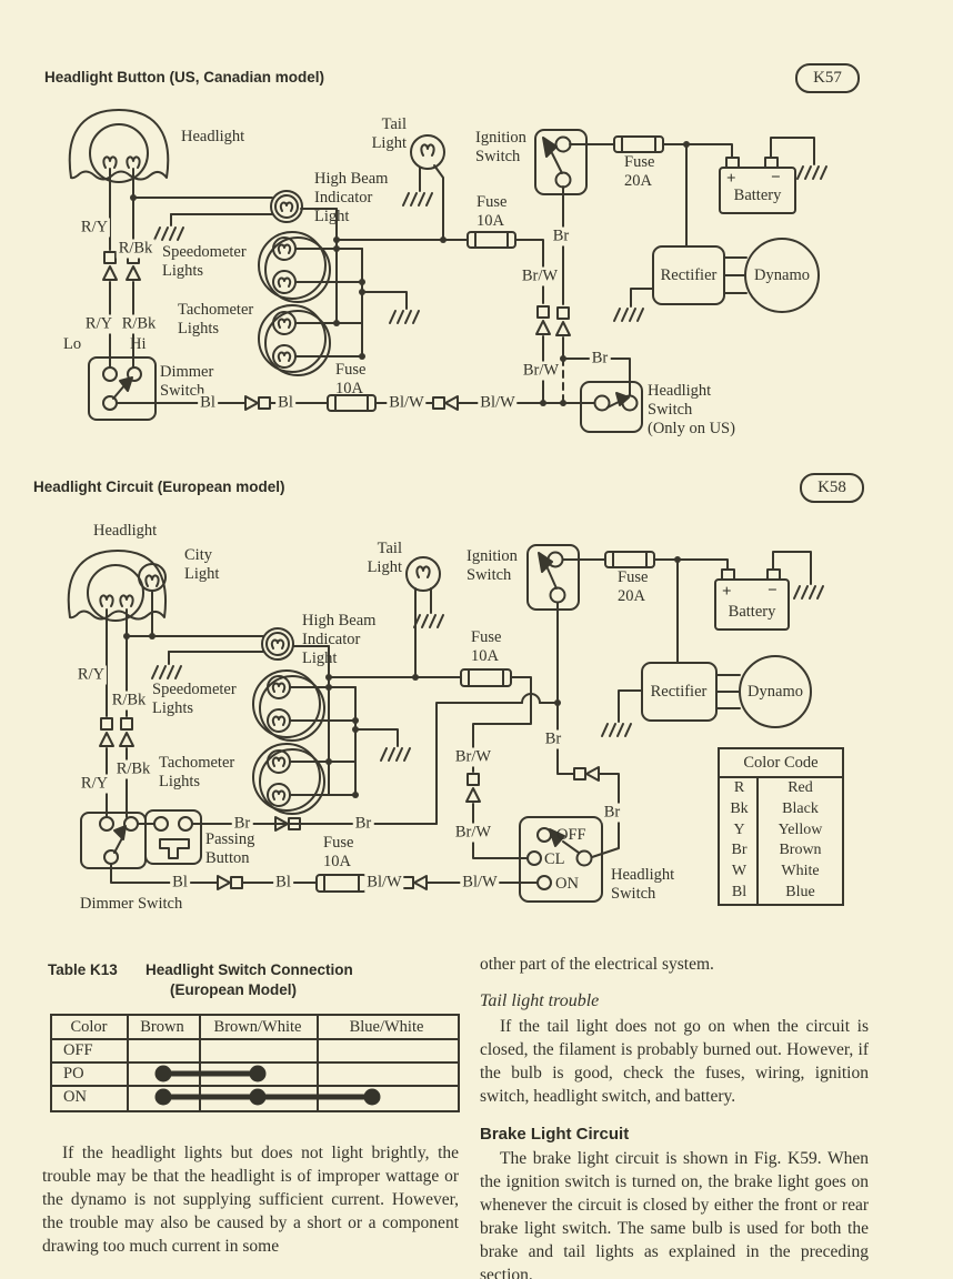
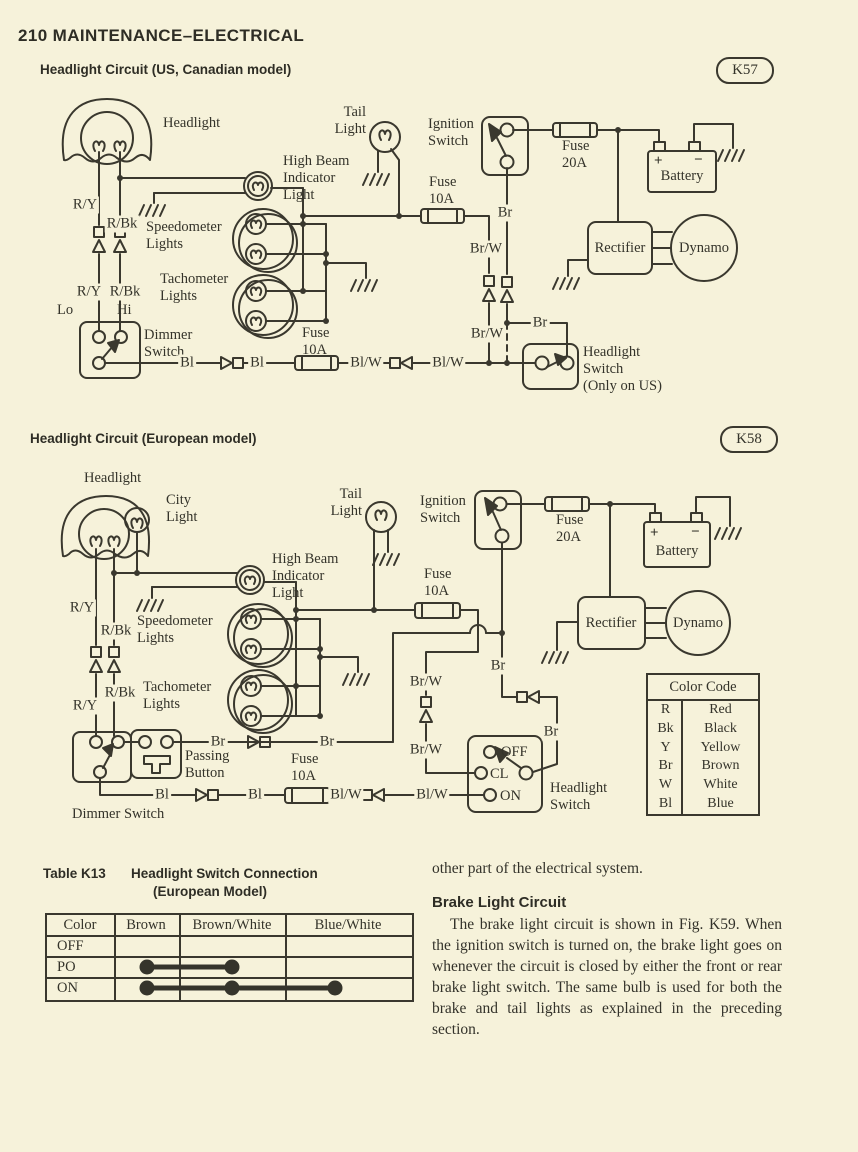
+ 210 MAINTENANCE–ELECTRICAL
- Headlight Button (US, Canadian model)
+ Headlight Circuit (US, Canadian model)
  K57
  Headlight Circuit (European model)
  K58
  Headlight
  Tail
  Light
  Ignition
  Switch
  Fuse
  20A
  +
  −
  Battery
  High Beam
  Indicator
  Light
  Fuse
  10A
  Speedometer
  Lights
  Tachometer
  Lights
  Rectifier
  Dynamo
  R/Y
  R/Bk
  R/Y
  R/Bk
  Lo
  Hi
  Dimmer
  Switch
  Fuse
  10A
  Bl
  Bl
  Bl/W
  Bl/W
  Br/W
  Br
  Br/W
  Br
  Headlight
  Switch
  (Only on US)
  Headlight
  City
  Light
  Tail
  Light
  Ignition
  Switch
  Fuse
  20A
  +
  −
  Battery
  High Beam
  Indicator
  Light
  Fuse
  10A
  Speedometer
  Lights
  Tachometer
  Lights
  Rectifier
  Dynamo
  R/Y
  R/Bk
  R/Bk
  R/Y
  Passing
  Button
  Dimmer Switch
  Fuse
  10A
  Bl
  Bl
  Bl/W
  Bl/W
  Br
  Br
  Br
  Br
  Br/W
  Br/W
  OFF
  CL
  ON
  Headlight
  Switch
  Color Code
  R
  Red
  Bk
  Black
  Y
  Yellow
  Br
  Brown
  W
  White
  Bl
  Blue
  Table K13
  Headlight Switch Connection
  (European Model)
  Color
  Brown
  Brown/White
  Blue/White
  OFF
  PO
  ON
- If the headlight lights but does not light brightly, the trouble may be that the headlight is of improper wattage or the dynamo is not supplying sufficient current. However, the trouble may also be caused by a short or a component drawing too much current in some
  other part of the electrical system.
- Tail light trouble
- If the tail light does not go on when the circuit is closed, the filament is probably burned out. However, if the bulb is good, check the fuses, wiring, ignition switch, headlight switch, and battery.
  Brake Light Circuit
  The brake light circuit is shown in Fig. K59. When the ignition switch is turned on, the brake light goes on whenever the circuit is closed by either the front or rear brake light switch. The same bulb is used for both the brake and tail lights as explained in the preceding section.
